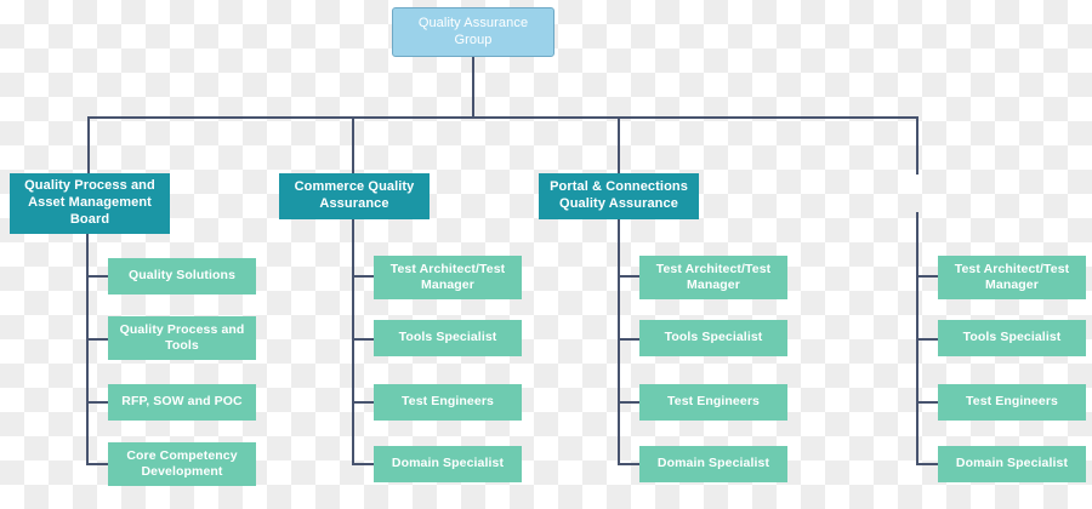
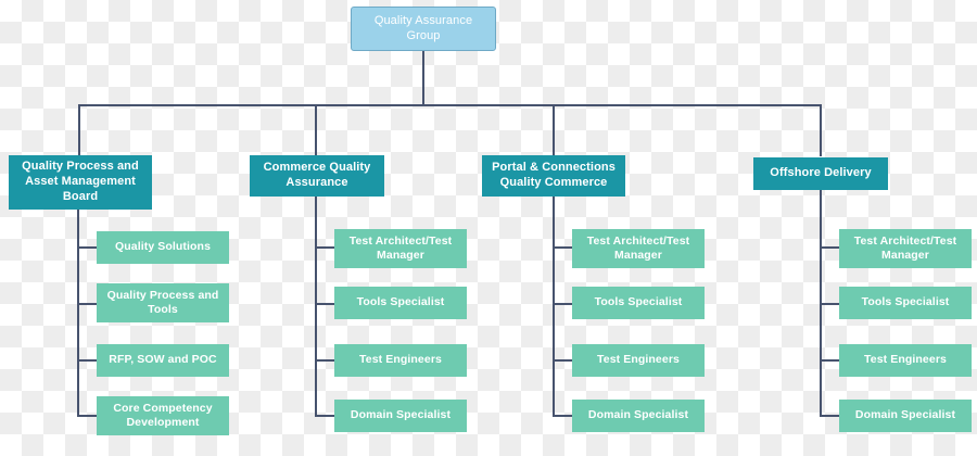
  Quality Assurance Group
  Quality Process and Asset Management Board
  Commerce Quality Assurance
- Portal & Connections Quality Assurance
+ Portal & Connections Quality Commerce
+ Offshore Delivery
  Quality Solutions
  Quality Process and Tools
  RFP, SOW and POC
  Core Competency Development
  Test Architect/Test Manager
  Tools Specialist
  Test Engineers
  Domain Specialist
  Test Architect/Test Manager
  Tools Specialist
  Test Engineers
  Domain Specialist
  Test Architect/Test Manager
  Tools Specialist
  Test Engineers
  Domain Specialist
